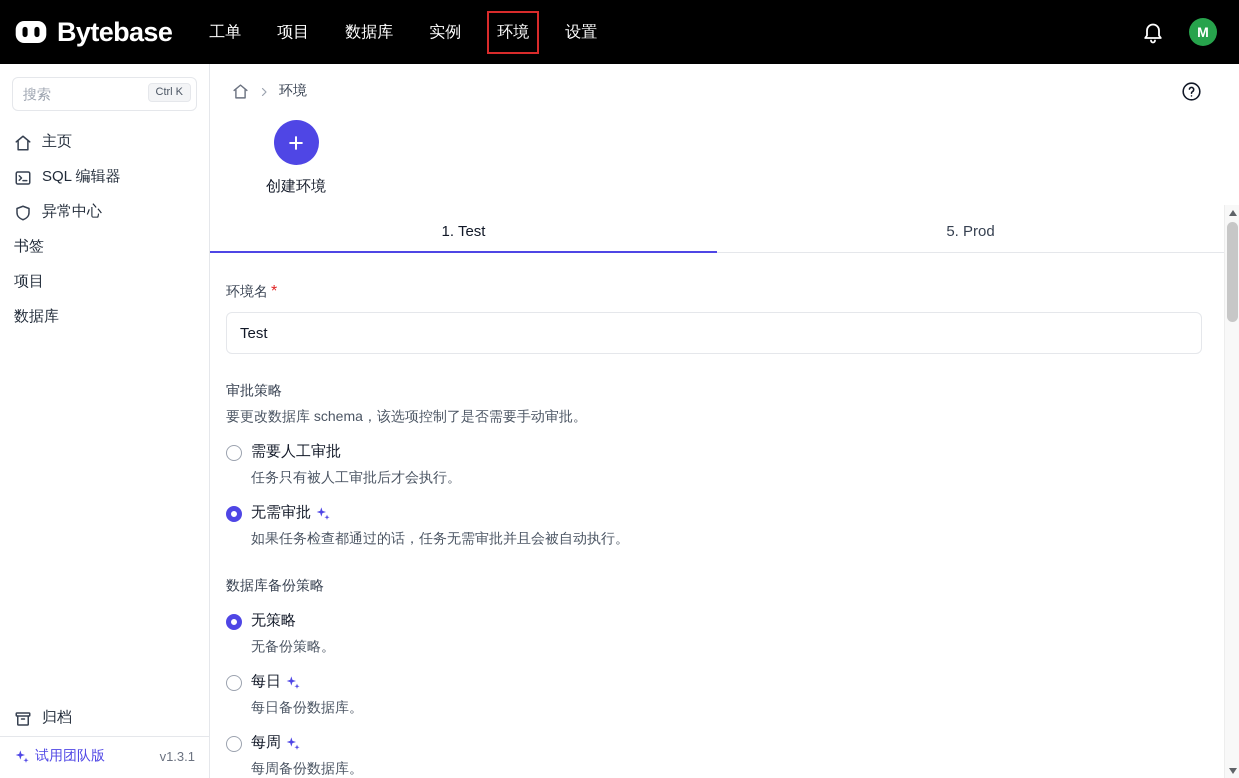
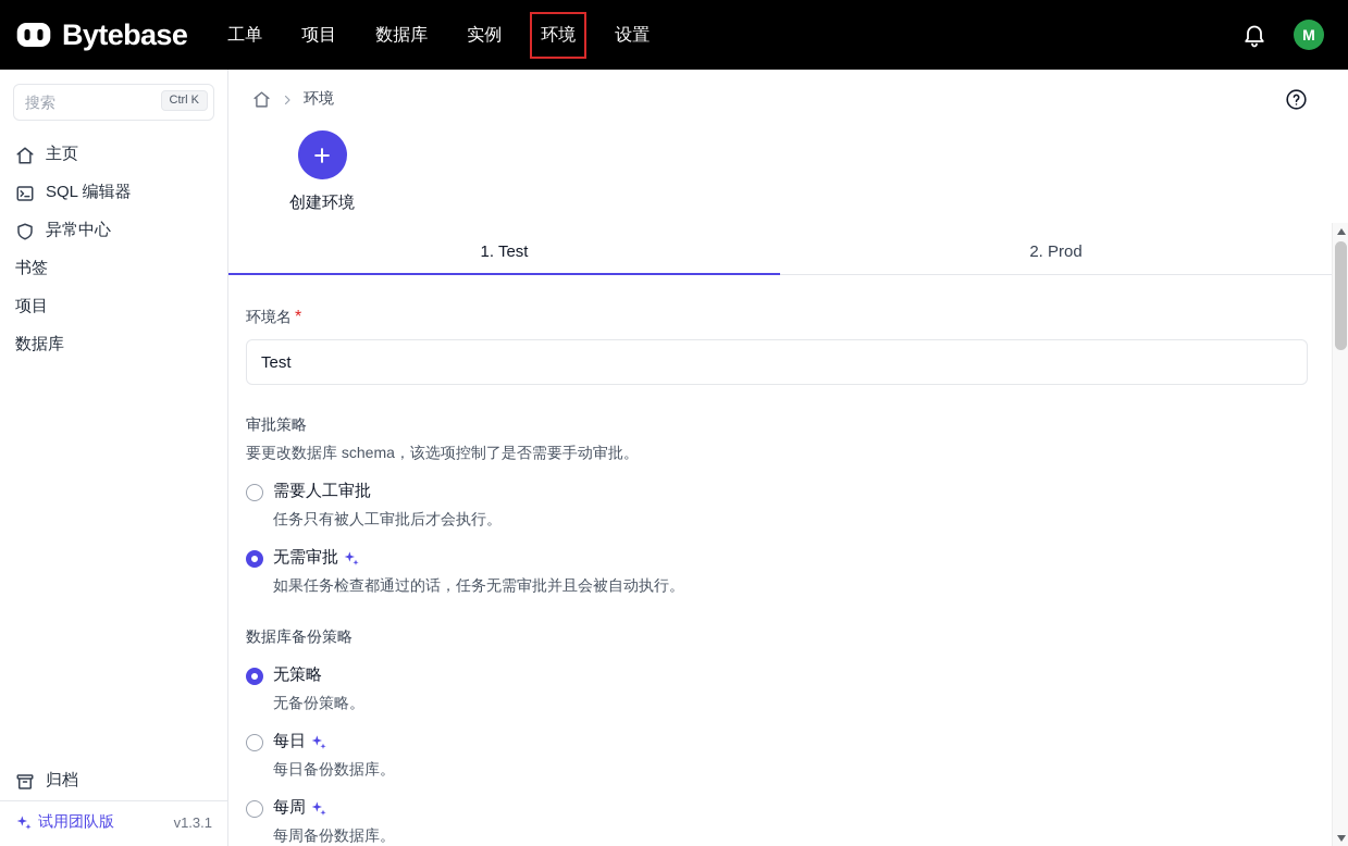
  Bytebase
  工单
  项目
  数据库
  实例
  环境
  设置
  M
  搜索
  Ctrl K
  主页
  SQL 编辑器
  异常中心
  书签
  项目
  数据库
  归档
  试用团队版
  v1.3.1
  环境
  创建环境
  1. Test
- 5. Prod
+ 2. Prod
  环境名 *
  Test
  审批策略
  要更改数据库 schema，该选项控制了是否需要手动审批。
  需要人工审批
  任务只有被人工审批后才会执行。
  无需审批
  如果任务检查都通过的话，任务无需审批并且会被自动执行。
  数据库备份策略
  无策略
  无备份策略。
  每日
  每日备份数据库。
  每周
  每周备份数据库。
